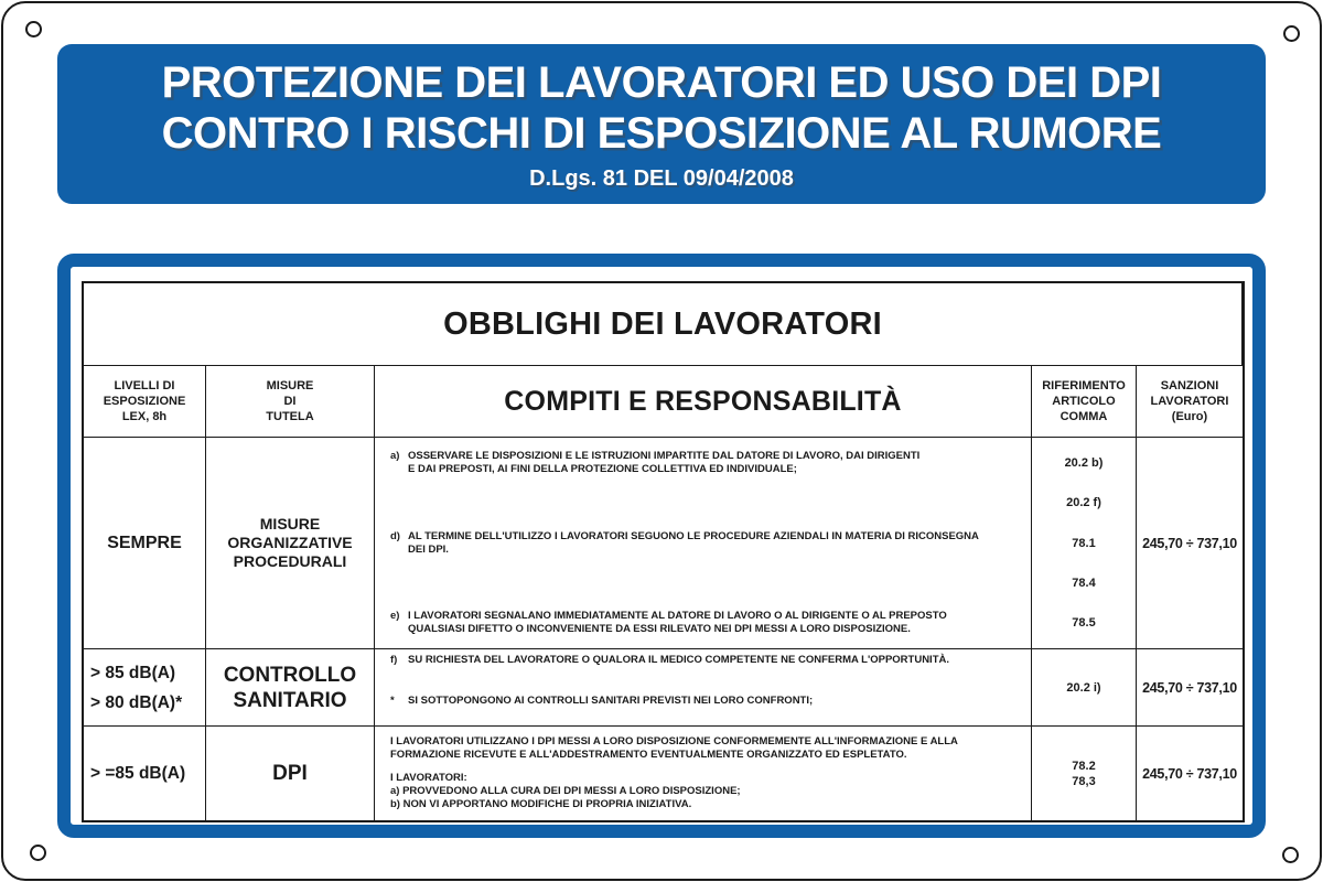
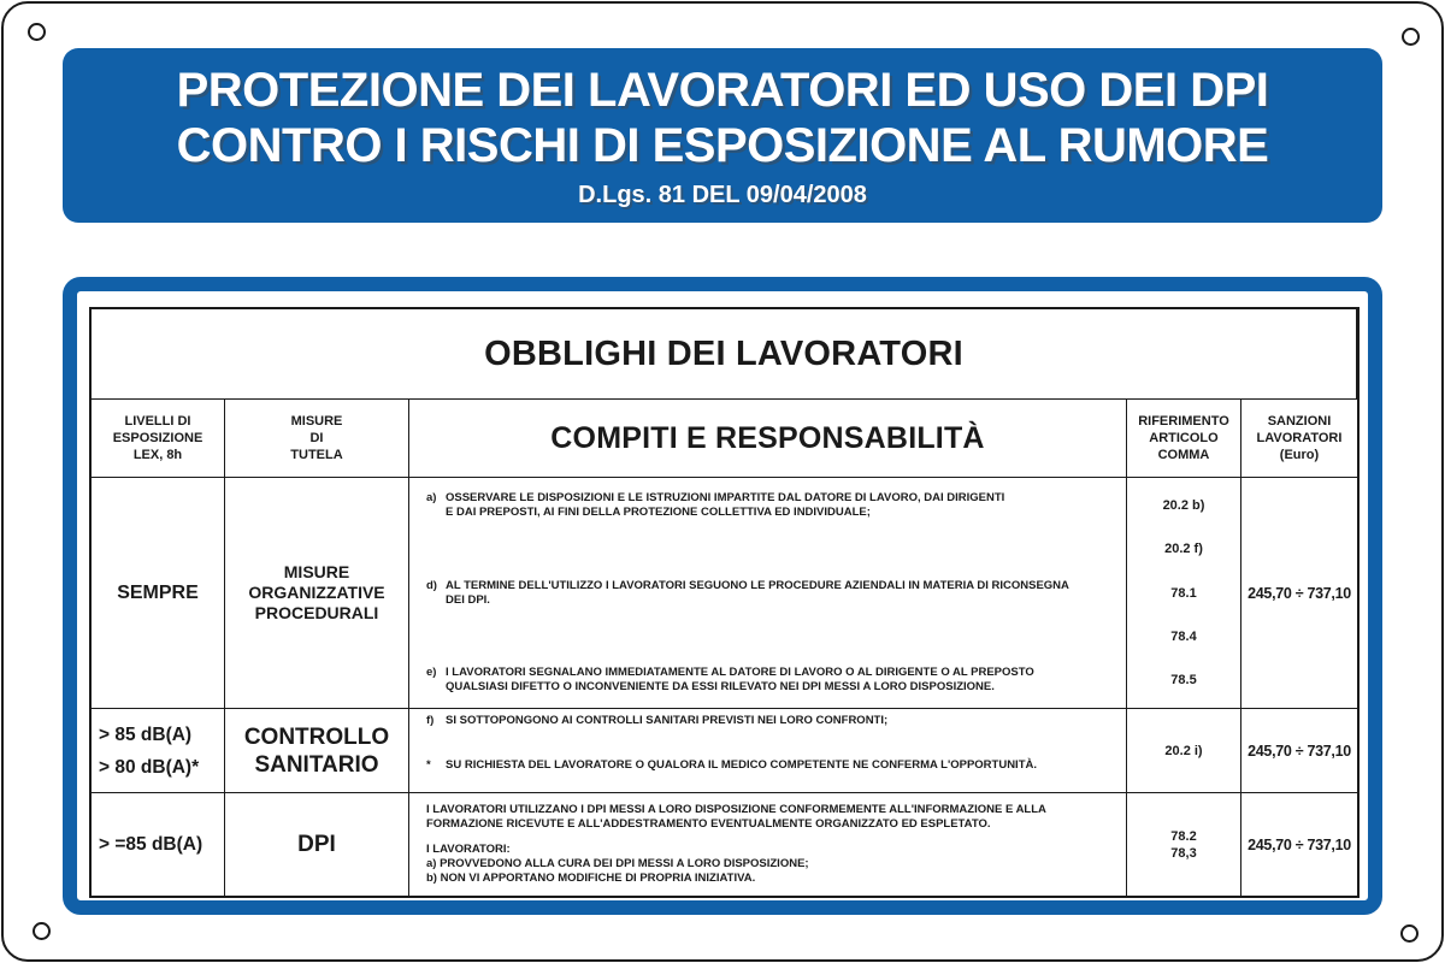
  PROTEZIONE DEI LAVORATORI ED USO DEI DPI
  CONTRO I RISCHI DI ESPOSIZIONE AL RUMORE
  D.Lgs. 81 DEL 09/04/2008
  OBBLIGHI DEI LAVORATORI
  LIVELLI DI
  ESPOSIZIONE
  LEX, 8h
  MISURE
  DI
  TUTELA
  COMPITI E RESPONSABILITÀ
  RIFERIMENTO
  ARTICOLO
  COMMA
  SANZIONI
  LAVORATORI
  (Euro)
  SEMPRE
  MISURE
  ORGANIZZATIVE
  PROCEDURALI
  a)
  OSSERVARE LE DISPOSIZIONI E LE ISTRUZIONI IMPARTITE DAL DATORE DI LAVORO, DAI DIRIGENTI
  E DAI PREPOSTI, AI FINI DELLA PROTEZIONE COLLETTIVA ED INDIVIDUALE;
  d)
  AL TERMINE DELL'UTILIZZO I LAVORATORI SEGUONO LE PROCEDURE AZIENDALI IN MATERIA DI RICONSEGNA
  DEI DPI.
  e)
  I LAVORATORI SEGNALANO IMMEDIATAMENTE AL DATORE DI LAVORO O AL DIRIGENTE O AL PREPOSTO
  QUALSIASI DIFETTO O INCONVENIENTE DA ESSI RILEVATO NEI DPI MESSI A LORO DISPOSIZIONE.
  20.2 b)
  20.2 f)
  78.1
  78.4
  78.5
  245,70 ÷ 737,10
  > 85 dB(A)
  > 80 dB(A)*
  CONTROLLO
  SANITARIO
  f)
- SU RICHIESTA DEL LAVORATORE O QUALORA IL MEDICO COMPETENTE NE CONFERMA L'OPPORTUNITÀ.
+ SI SOTTOPONGONO AI CONTROLLI SANITARI PREVISTI NEI LORO CONFRONTI;
  *
- SI SOTTOPONGONO AI CONTROLLI SANITARI PREVISTI NEI LORO CONFRONTI;
+ SU RICHIESTA DEL LAVORATORE O QUALORA IL MEDICO COMPETENTE NE CONFERMA L'OPPORTUNITÀ.
  20.2 i)
  245,70 ÷ 737,10
  > =85 dB(A)
  DPI
  I LAVORATORI UTILIZZANO I DPI MESSI A LORO DISPOSIZIONE CONFORMEMENTE ALL'INFORMAZIONE E ALLA
  FORMAZIONE RICEVUTE E ALL'ADDESTRAMENTO EVENTUALMENTE ORGANIZZATO ED ESPLETATO.
  I LAVORATORI:
  a) PROVVEDONO ALLA CURA DEI DPI MESSI A LORO DISPOSIZIONE;
  b) NON VI APPORTANO MODIFICHE DI PROPRIA INIZIATIVA.
  78.2
  78,3
  245,70 ÷ 737,10
